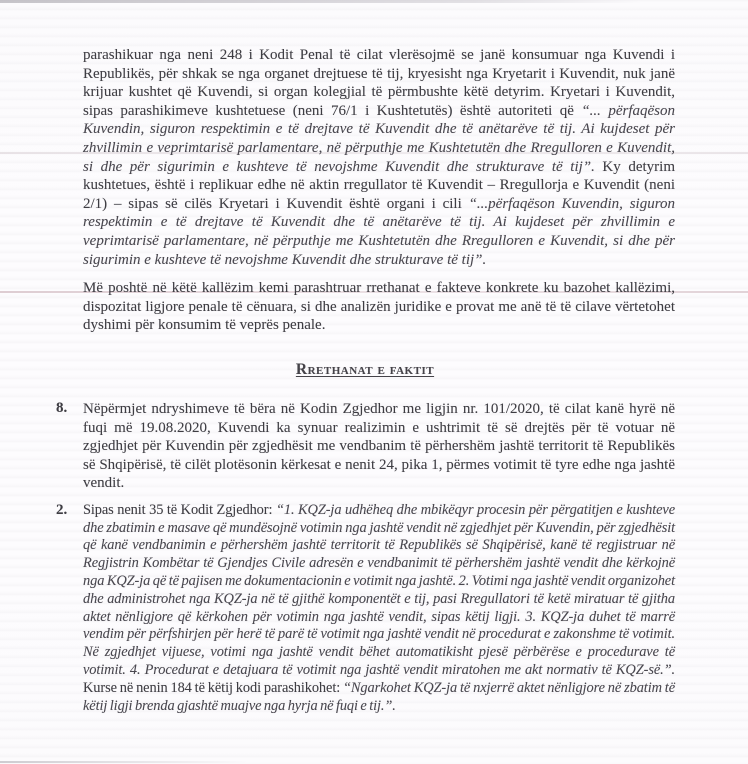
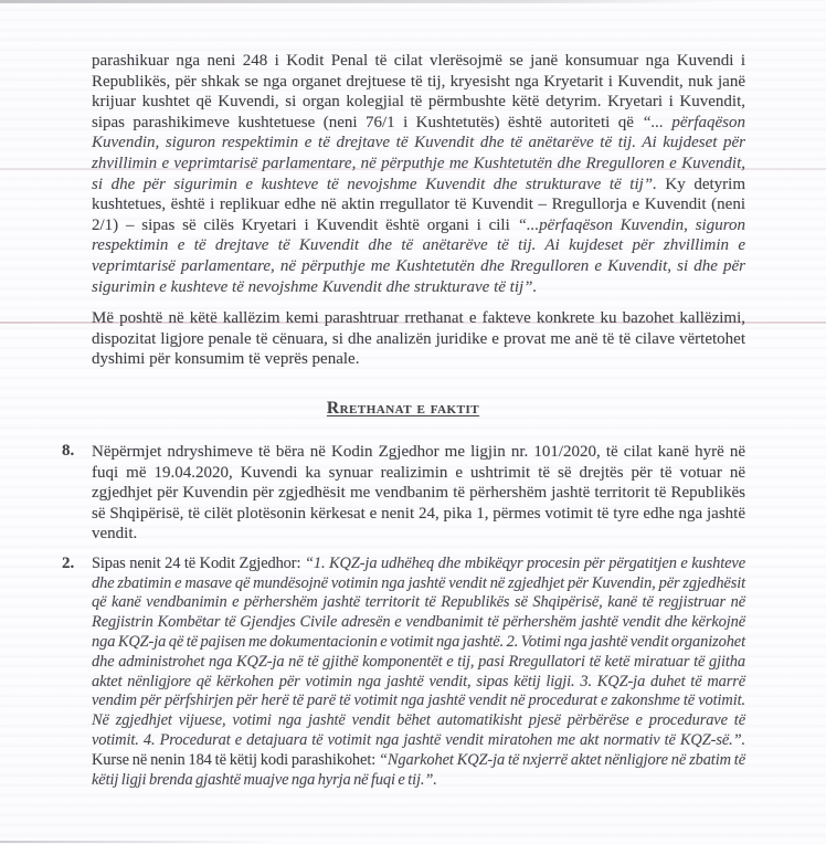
  parashikuar nga neni 248 i Kodit Penal të cilat vlerësojmë se janë konsumuar nga Kuvendi i Republikës, për shkak se nga organet drejtuese të tij, kryesisht nga Kryetarit i Kuvendit, nuk janë krijuar kushtet që Kuvendi, si organ kolegjial të përmbushte këtë detyrim. Kryetari i Kuvendit, sipas parashikimeve kushtetuese (neni 76/1 i Kushtetutës) është autoriteti që “... përfaqëson Kuvendin, siguron respektimin e të drejtave të Kuvendit dhe të anëtarëve të tij. Ai kujdeset për zhvillimin e veprimtarisë parlamentare, në përputhje me Kushtetutën dhe Rregulloren e Kuvendit, si dhe për sigurimin e kushteve të nevojshme Kuvendit dhe strukturave të tij”. Ky detyrim kushtetues, është i replikuar edhe në aktin rregullator të Kuvendit – Rregullorja e Kuvendit (neni 2/1) – sipas së cilës Kryetari i Kuvendit është organi i cili “...përfaqëson Kuvendin, siguron respektimin e të drejtave të Kuvendit dhe të anëtarëve të tij. Ai kujdeset për zhvillimin e veprimtarisë parlamentare, në përputhje me Kushtetutën dhe Rregulloren e Kuvendit, si dhe për sigurimin e kushteve të nevojshme Kuvendit dhe strukturave të tij”.
  Më poshtë në këtë kallëzim kemi parashtruar rrethanat e fakteve konkrete ku bazohet kallëzimi, dispozitat ligjore penale të cënuara, si dhe analizën juridike e provat me anë të të cilave vërtetohet dyshimi për konsumim të veprës penale.
  Rrethanat e faktit
  8.
- Nëpërmjet ndryshimeve të bëra në Kodin Zgjedhor me ligjin nr. 101/2020, të cilat kanë hyrë në fuqi më 19.08.2020, Kuvendi ka synuar realizimin e ushtrimit të së drejtës për të votuar në zgjedhjet për Kuvendin për zgjedhësit me vendbanim të përhershëm jashtë territorit të Republikës së Shqipërisë, të cilët plotësonin kërkesat e nenit 24, pika 1, përmes votimit të tyre edhe nga jashtë vendit.
+ Nëpërmjet ndryshimeve të bëra në Kodin Zgjedhor me ligjin nr. 101/2020, të cilat kanë hyrë në fuqi më 19.04.2020, Kuvendi ka synuar realizimin e ushtrimit të së drejtës për të votuar në zgjedhjet për Kuvendin për zgjedhësit me vendbanim të përhershëm jashtë territorit të Republikës së Shqipërisë, të cilët plotësonin kërkesat e nenit 24, pika 1, përmes votimit të tyre edhe nga jashtë vendit.
  2.
- Sipas nenit 35 të Kodit Zgjedhor: “1. KQZ-ja udhëheq dhe mbikëqyr procesin për përgatitjen e kushteve dhe zbatimin e masave që mundësojnë votimin nga jashtë vendit në zgjedhjet për Kuvendin, për zgjedhësit që kanë vendbanimin e përhershëm jashtë territorit të Republikës së Shqipërisë, kanë të regjistruar në Regjistrin Kombëtar të Gjendjes Civile adresën e vendbanimit të përhershëm jashtë vendit dhe kërkojnë nga KQZ-ja që të pajisen me dokumentacionin e votimit nga jashtë. 2. Votimi nga jashtë vendit organizohet dhe administrohet nga KQZ-ja në të gjithë komponentët e tij, pasi Rregullatori të ketë miratuar të gjitha aktet nënligjore që kërkohen për votimin nga jashtë vendit, sipas këtij ligji. 3. KQZ-ja duhet të marrë vendim për përfshirjen për herë të parë të votimit nga jashtë vendit në procedurat e zakonshme të votimit. Në zgjedhjet vijuese, votimi nga jashtë vendit bëhet automatikisht pjesë përbërëse e procedurave të votimit. 4. Procedurat e detajuara të votimit nga jashtë vendit miratohen me akt normativ të KQZ-së.”. Kurse në nenin 184 të këtij kodi parashikohet: “Ngarkohet KQZ-ja të nxjerrë aktet nënligjore në zbatim të këtij ligji brenda gjashtë muajve nga hyrja në fuqi e tij.”.
+ Sipas nenit 24 të Kodit Zgjedhor: “1. KQZ-ja udhëheq dhe mbikëqyr procesin për përgatitjen e kushteve dhe zbatimin e masave që mundësojnë votimin nga jashtë vendit në zgjedhjet për Kuvendin, për zgjedhësit që kanë vendbanimin e përhershëm jashtë territorit të Republikës së Shqipërisë, kanë të regjistruar në Regjistrin Kombëtar të Gjendjes Civile adresën e vendbanimit të përhershëm jashtë vendit dhe kërkojnë nga KQZ-ja që të pajisen me dokumentacionin e votimit nga jashtë. 2. Votimi nga jashtë vendit organizohet dhe administrohet nga KQZ-ja në të gjithë komponentët e tij, pasi Rregullatori të ketë miratuar të gjitha aktet nënligjore që kërkohen për votimin nga jashtë vendit, sipas këtij ligji. 3. KQZ-ja duhet të marrë vendim për përfshirjen për herë të parë të votimit nga jashtë vendit në procedurat e zakonshme të votimit. Në zgjedhjet vijuese, votimi nga jashtë vendit bëhet automatikisht pjesë përbërëse e procedurave të votimit. 4. Procedurat e detajuara të votimit nga jashtë vendit miratohen me akt normativ të KQZ-së.”. Kurse në nenin 184 të këtij kodi parashikohet: “Ngarkohet KQZ-ja të nxjerrë aktet nënligjore në zbatim të këtij ligji brenda gjashtë muajve nga hyrja në fuqi e tij.”.
